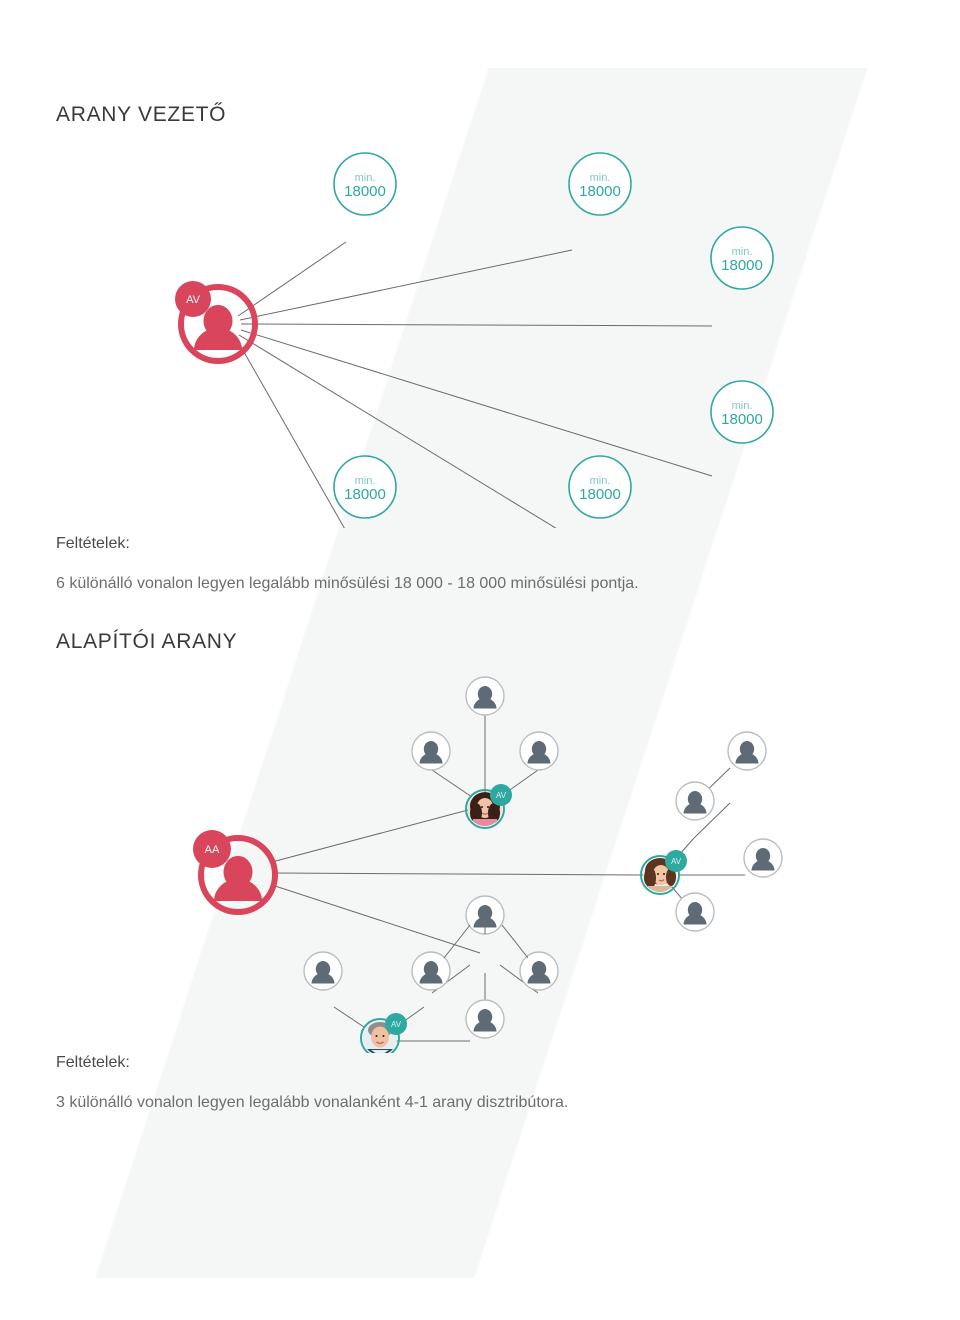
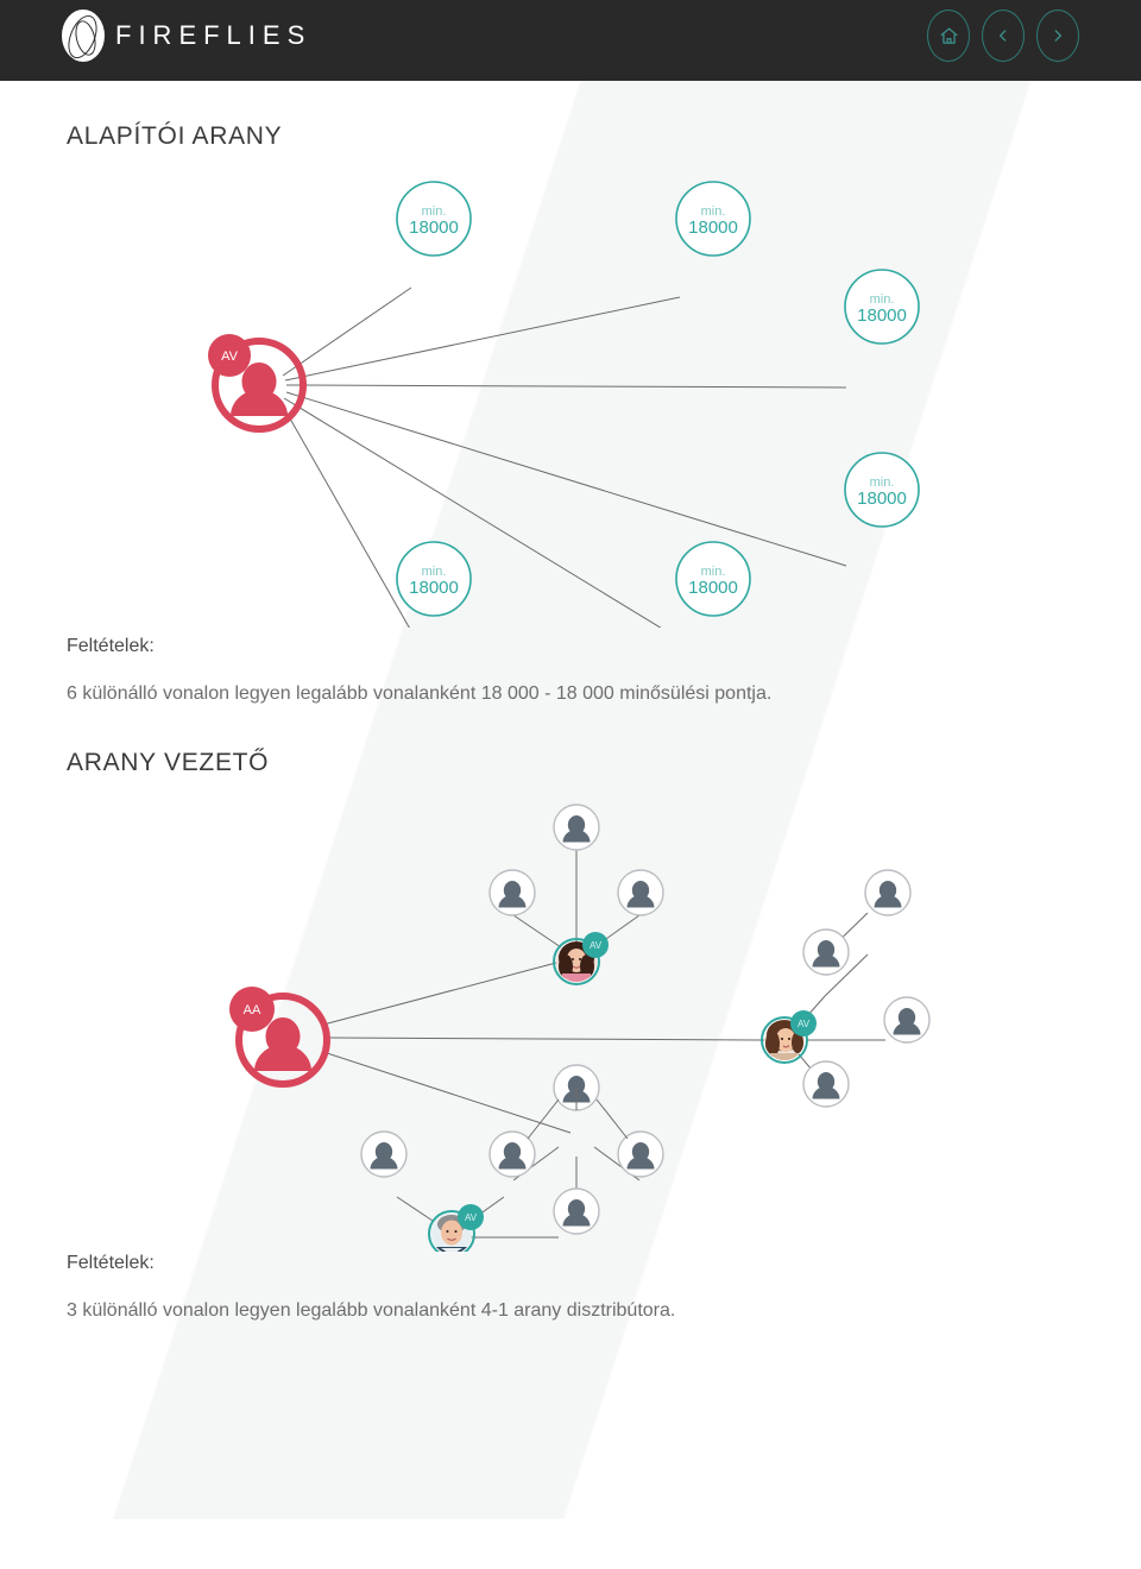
+ FIREFLIES
- ARANY VEZETŐ
+ ALAPÍTÓI ARANY
  AV
  min.
  18000
  min.
  18000
  min.
  18000
  min.
  18000
  min.
  18000
  min.
  18000
  Feltételek:
- 6 különálló vonalon legyen legalább minősülési 18 000 - 18 000 minősülési pontja.
+ 6 különálló vonalon legyen legalább vonalanként 18 000 - 18 000 minősülési pontja.
- ALAPÍTÓI ARANY
+ ARANY VEZETŐ
  AA
  AV
  AV
  AV
  Feltételek:
  3 különálló vonalon legyen legalább vonalanként 4-1 arany disztribútora.
